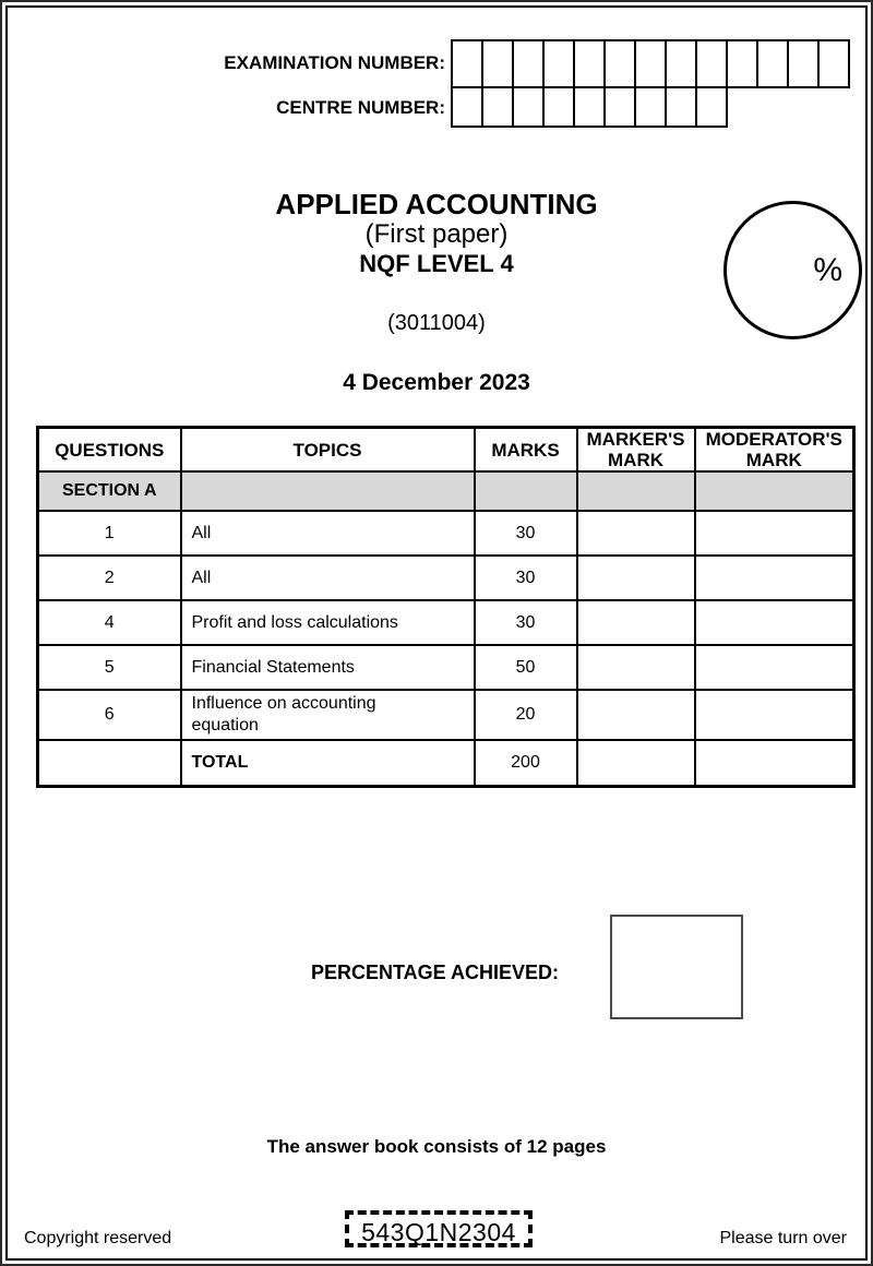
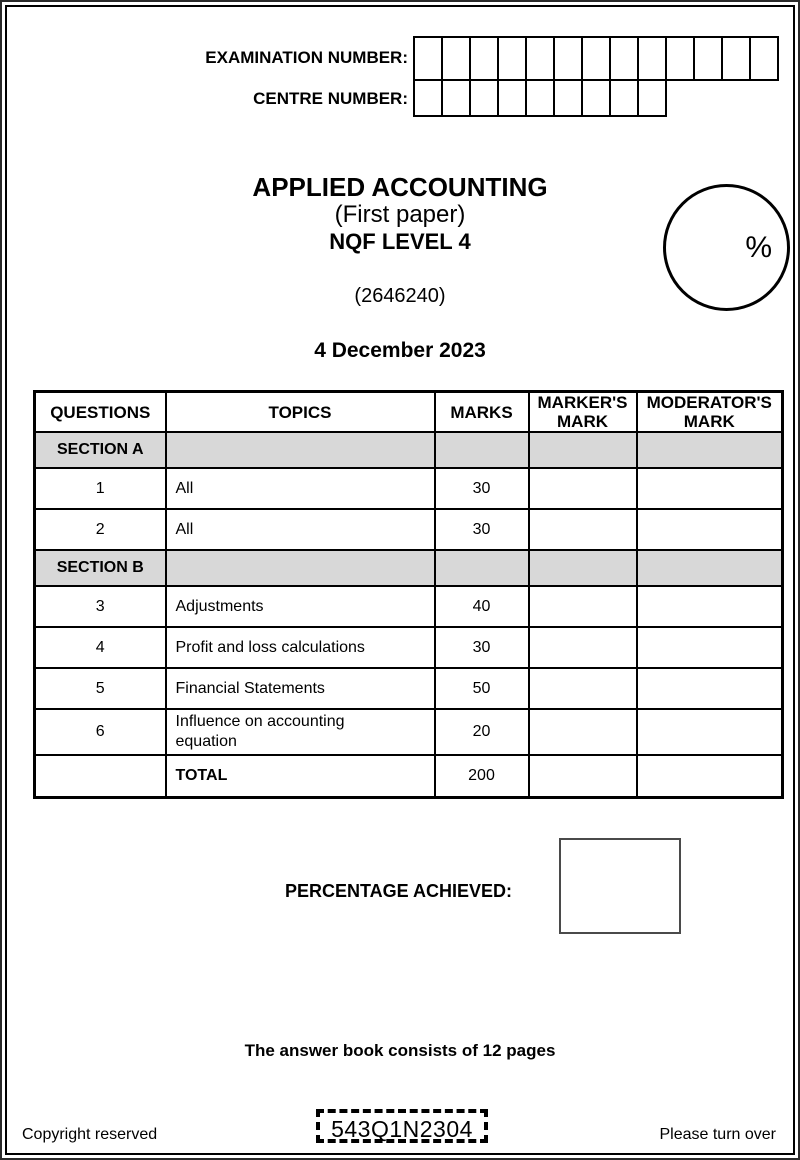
  EXAMINATION NUMBER:
  CENTRE NUMBER:
  APPLIED ACCOUNTING
  (First paper)
  NQF LEVEL 4
- (3011004)
+ (2646240)
  4 December 2023
  %
  QUESTIONS	TOPICS	MARKS	MARKER'S MARK	MODERATOR'S MARK
  SECTION A
  1	All	30
  2	All	30
+ SECTION B
+ 3	Adjustments	40
  4	Profit and loss calculations	30
  5	Financial Statements	50
  6	Influence on accounting equation	20
  	TOTAL	200
  PERCENTAGE ACHIEVED:
  The answer book consists of 12 pages
  Copyright reserved
  543Q1N2304
  Please turn over
